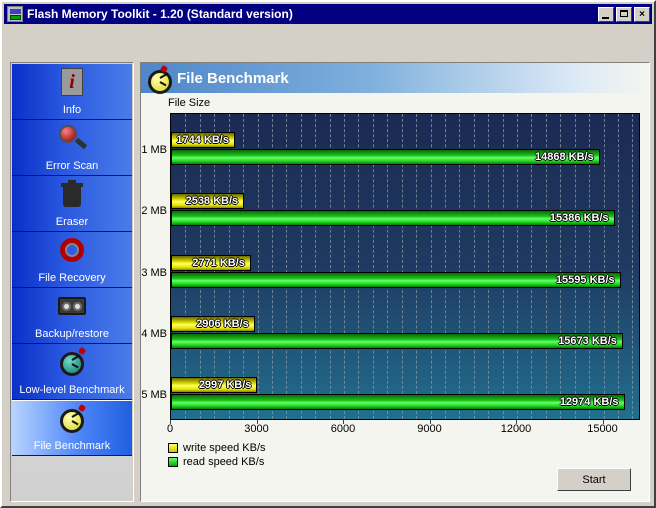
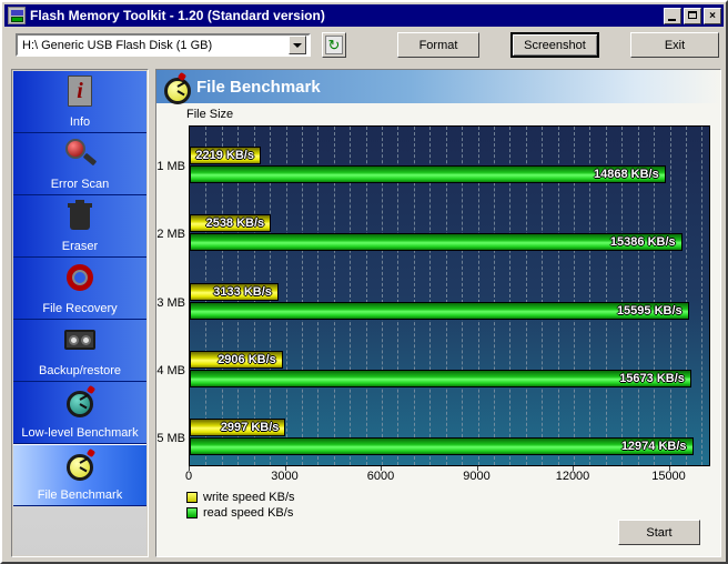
  Flash Memory Toolkit - 1.20 (Standard version)
  ×
+ H:\ Generic USB Flash Disk (1 GB)
+ ↻
+ Format
+ Screenshot
+ Exit
  i
  Info
  Error Scan
  Eraser
  File Recovery
  Backup/restore
  Low-level Benchmark
  File Benchmark
  File Benchmark
  File Size
- 1744 KB/s
+ 2219 KB/s
  14868 KB/s
  2538 KB/s
  15386 KB/s
- 2771 KB/s
+ 3133 KB/s
  15595 KB/s
  2906 KB/s
  15673 KB/s
  2997 KB/s
  12974 KB/s
  0
  3000
  6000
  9000
  12000
  15000
  1 MB
  2 MB
  3 MB
  4 MB
  5 MB
  write speed KB/s
  read speed KB/s
  Start
